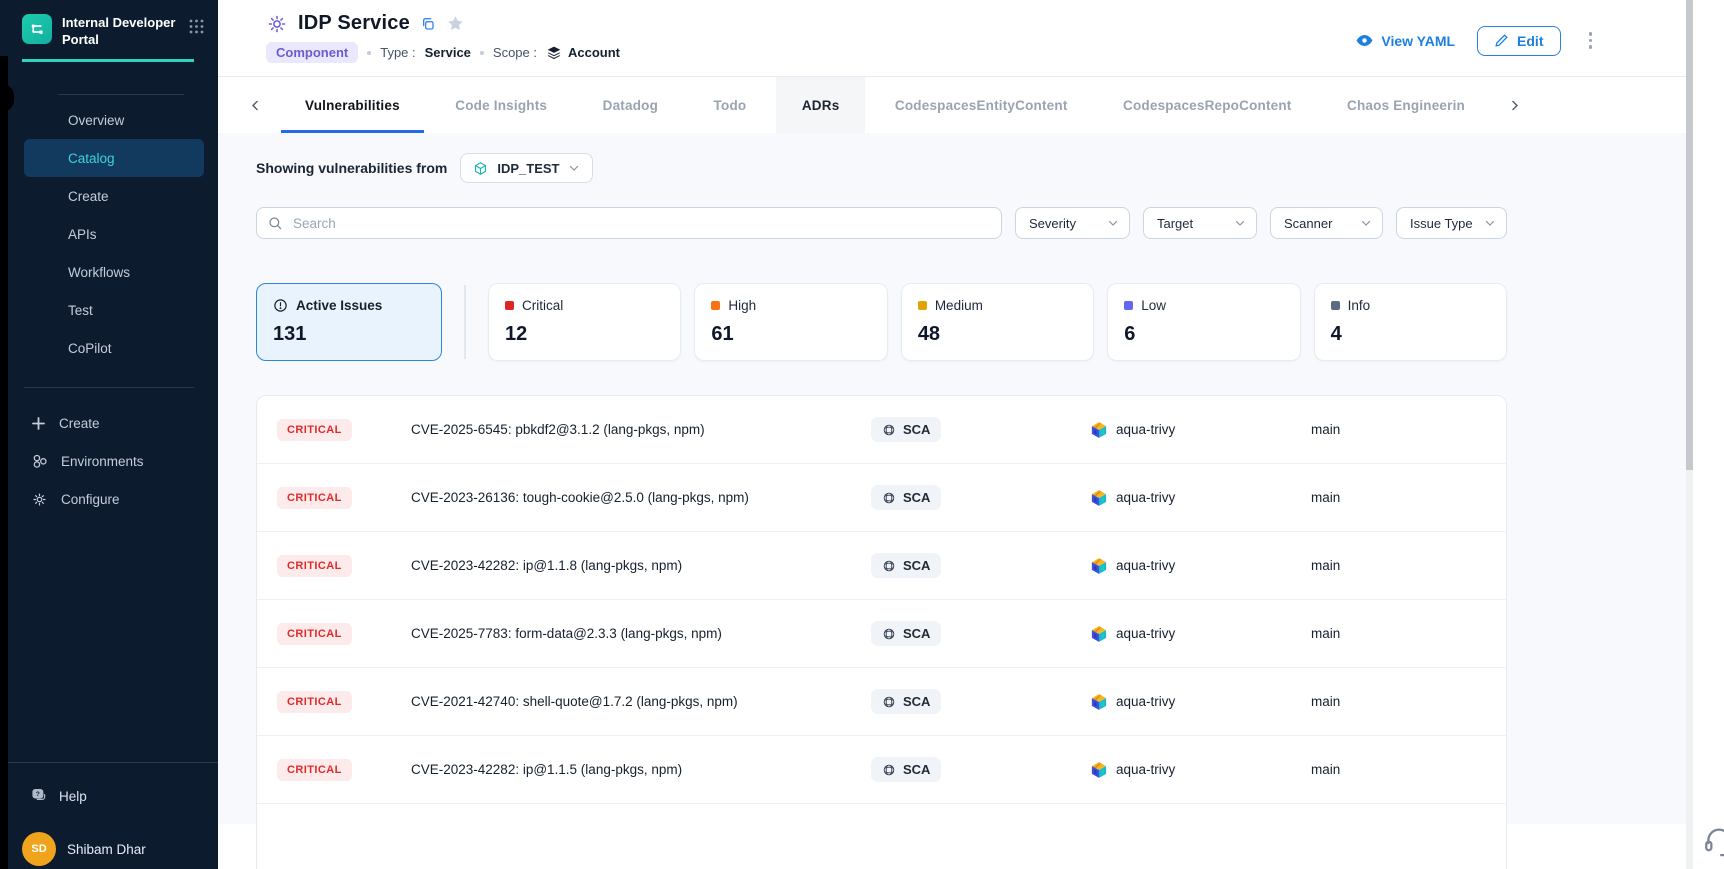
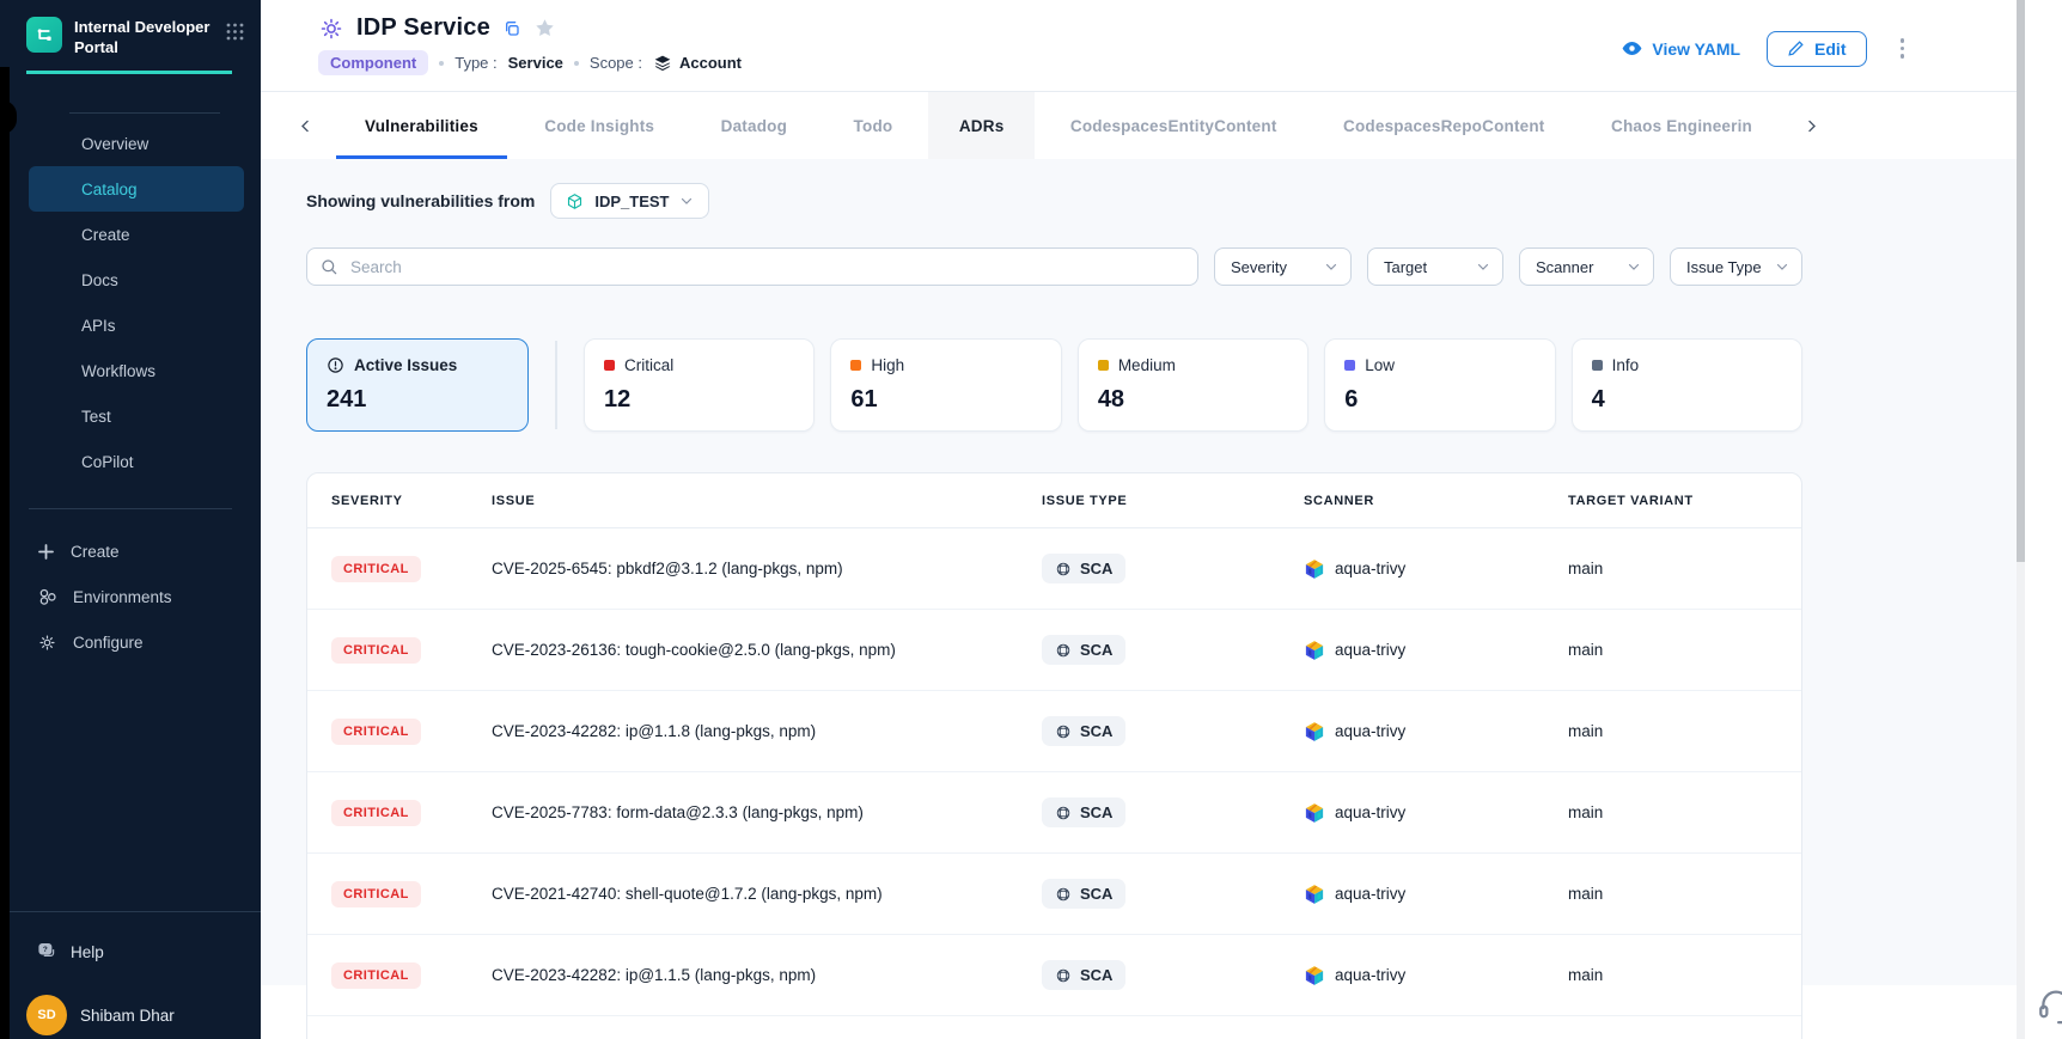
  Internal Developer Portal
  Overview
  Catalog
  Create
+ Docs
  APIs
  Workflows
  Test
  CoPilot
  Create
  Environments
  Configure
  Help
  SD
  Shibam Dhar
  IDP Service
  Component
  Type :
  Service
  Scope :
  Account
  View YAML
  Edit
  Vulnerabilities
  Code Insights
  Datadog
  Todo
  ADRs
  CodespacesEntityContent
  CodespacesRepoContent
  Chaos Engineerin
  Showing vulnerabilities from
  IDP_TEST
  Search
  Severity
  Target
  Scanner
  Issue Type
  Active Issues
- 131
+ 241
  Critical
  12
  High
  61
  Medium
  48
  Low
  6
  Info
  4
+ SEVERITY
+ ISSUE
+ ISSUE TYPE
+ SCANNER
+ TARGET VARIANT
  CRITICAL
  CVE-2025-6545: pbkdf2@3.1.2 (lang-pkgs, npm)
  SCA
  aqua-trivy
  main
  CRITICAL
  CVE-2023-26136: tough-cookie@2.5.0 (lang-pkgs, npm)
  SCA
  aqua-trivy
  main
  CRITICAL
  CVE-2023-42282: ip@1.1.8 (lang-pkgs, npm)
  SCA
  aqua-trivy
  main
  CRITICAL
  CVE-2025-7783: form-data@2.3.3 (lang-pkgs, npm)
  SCA
  aqua-trivy
  main
  CRITICAL
  CVE-2021-42740: shell-quote@1.7.2 (lang-pkgs, npm)
  SCA
  aqua-trivy
  main
  CRITICAL
  CVE-2023-42282: ip@1.1.5 (lang-pkgs, npm)
  SCA
  aqua-trivy
  main
